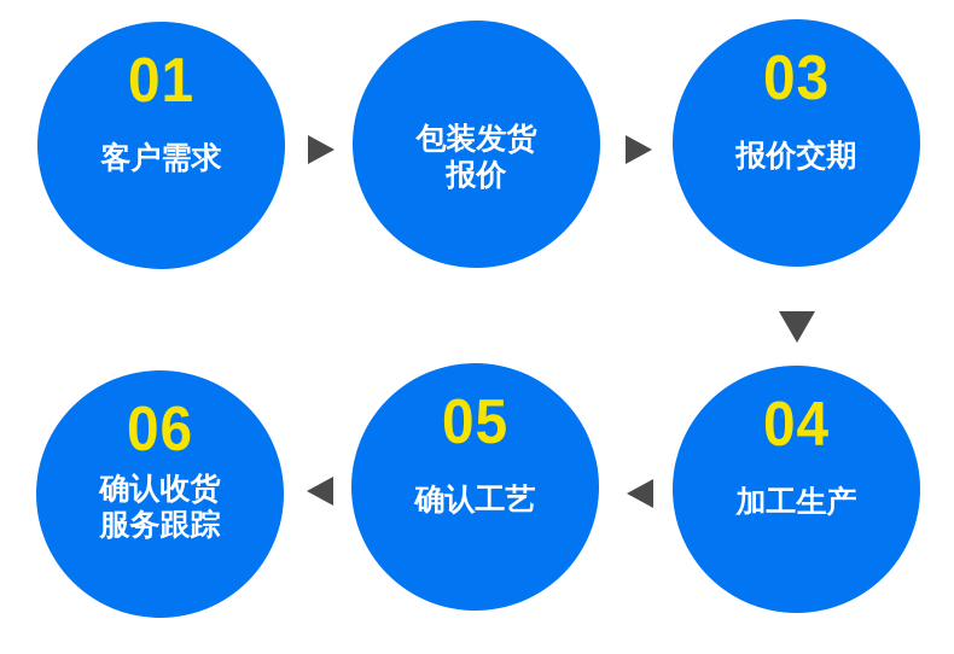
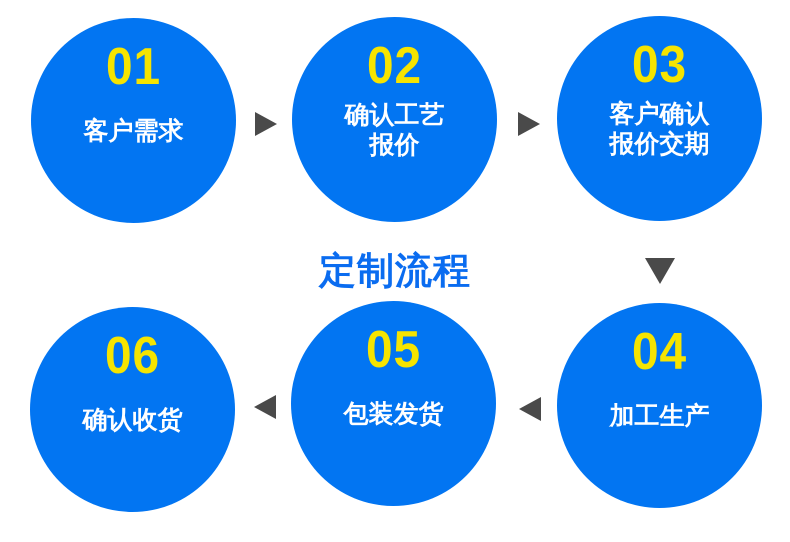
  01
  客户需求
+ 02
- 包装发货
+ 确认工艺
  报价
  03
+ 客户确认
  报价交期
+ 定制流程
  04
  加工生产
  05
- 确认工艺
+ 包装发货
  06
  确认收货
- 服务跟踪
